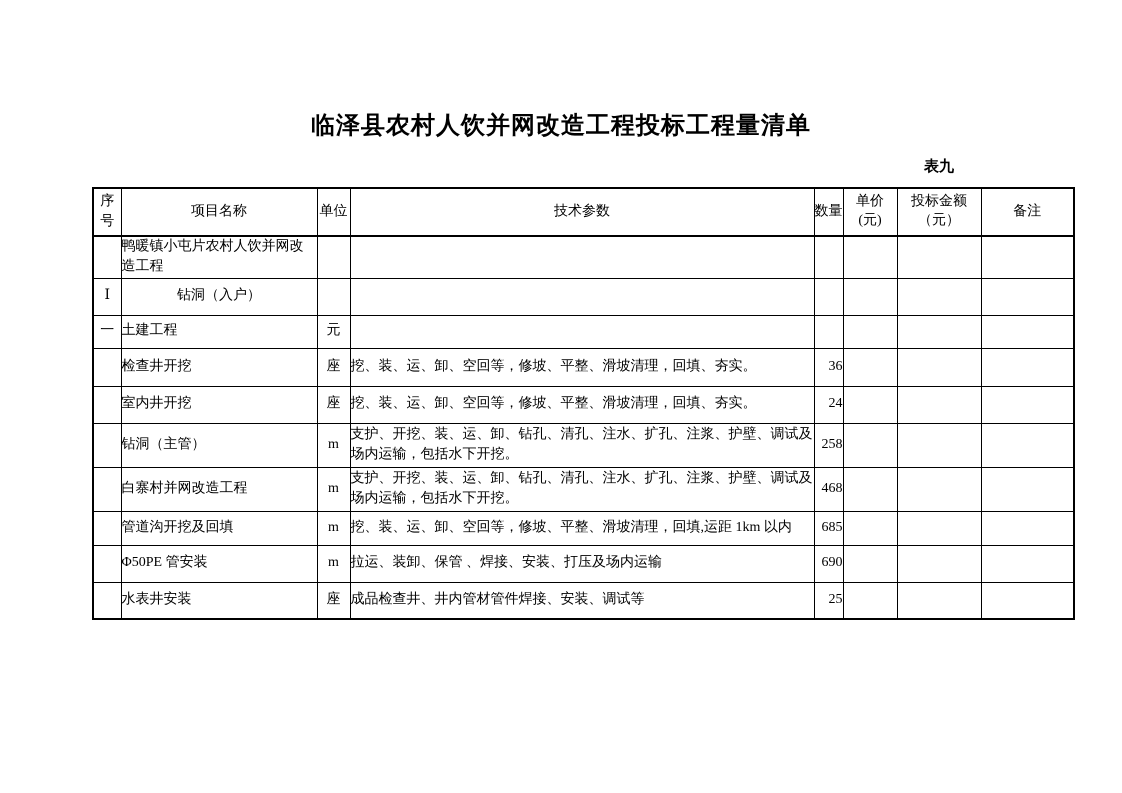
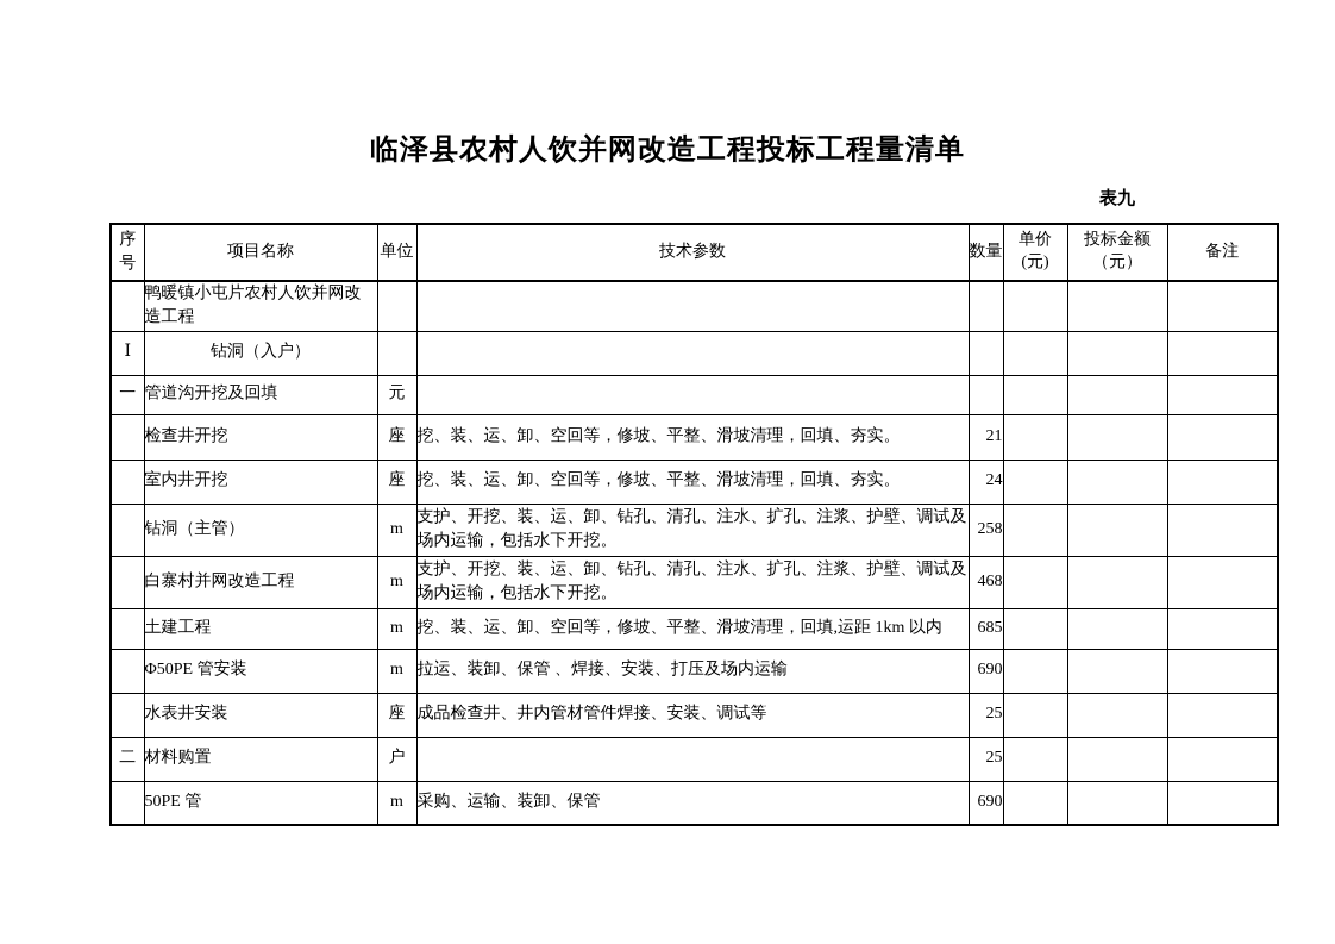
  临泽县农村人饮并网改造工程投标工程量清单
  表九
  序号	项目名称	单位	技术参数	数量	单价 (元)	投标金额 （元）	备注
  	鸭暖镇小屯片农村人饮并网改造工程
  Ⅰ	钻洞（入户）
- 一	土建工程	元
+ 一	管道沟开挖及回填	元
- 	检查井开挖	座	挖、装、运、卸、空回等，修坡、平整、滑坡清理，回填、夯实。	36
+ 	检查井开挖	座	挖、装、运、卸、空回等，修坡、平整、滑坡清理，回填、夯实。	21
  	室内井开挖	座	挖、装、运、卸、空回等，修坡、平整、滑坡清理，回填、夯实。	24
  	钻洞（主管）	m	支护、开挖、装、运、卸、钻孔、清孔、注水、扩孔、注浆、护壁、调试及场内运输，包括水下开挖。	258
  	白寨村并网改造工程	m	支护、开挖、装、运、卸、钻孔、清孔、注水、扩孔、注浆、护壁、调试及场内运输，包括水下开挖。	468
- 	管道沟开挖及回填	m	挖、装、运、卸、空回等，修坡、平整、滑坡清理，回填,运距 1km 以内	685
+ 	土建工程	m	挖、装、运、卸、空回等，修坡、平整、滑坡清理，回填,运距 1km 以内	685
  	Φ50PE 管安装	m	拉运、装卸、保管 、焊接、安装、打压及场内运输	690
  	水表井安装	座	成品检查井、井内管材管件焊接、安装、调试等	25
+ 二	材料购置	户		25
+ 	50PE 管	m	采购、运输、装卸、保管	690
